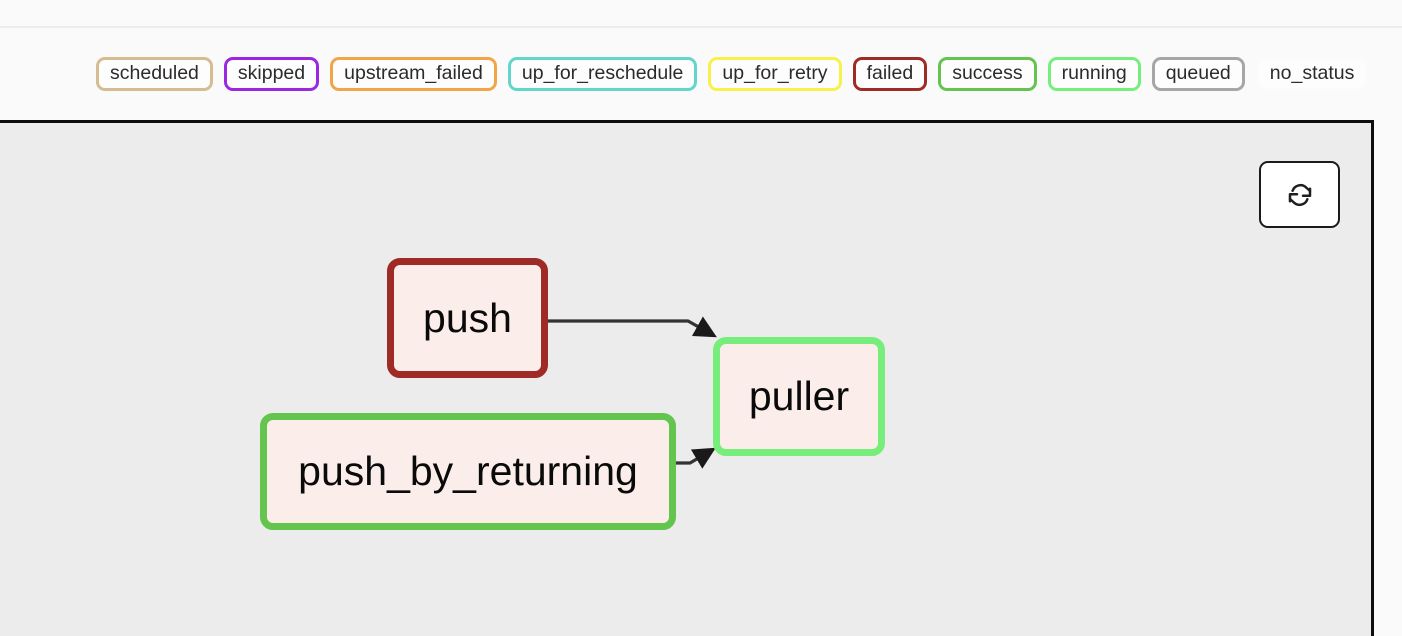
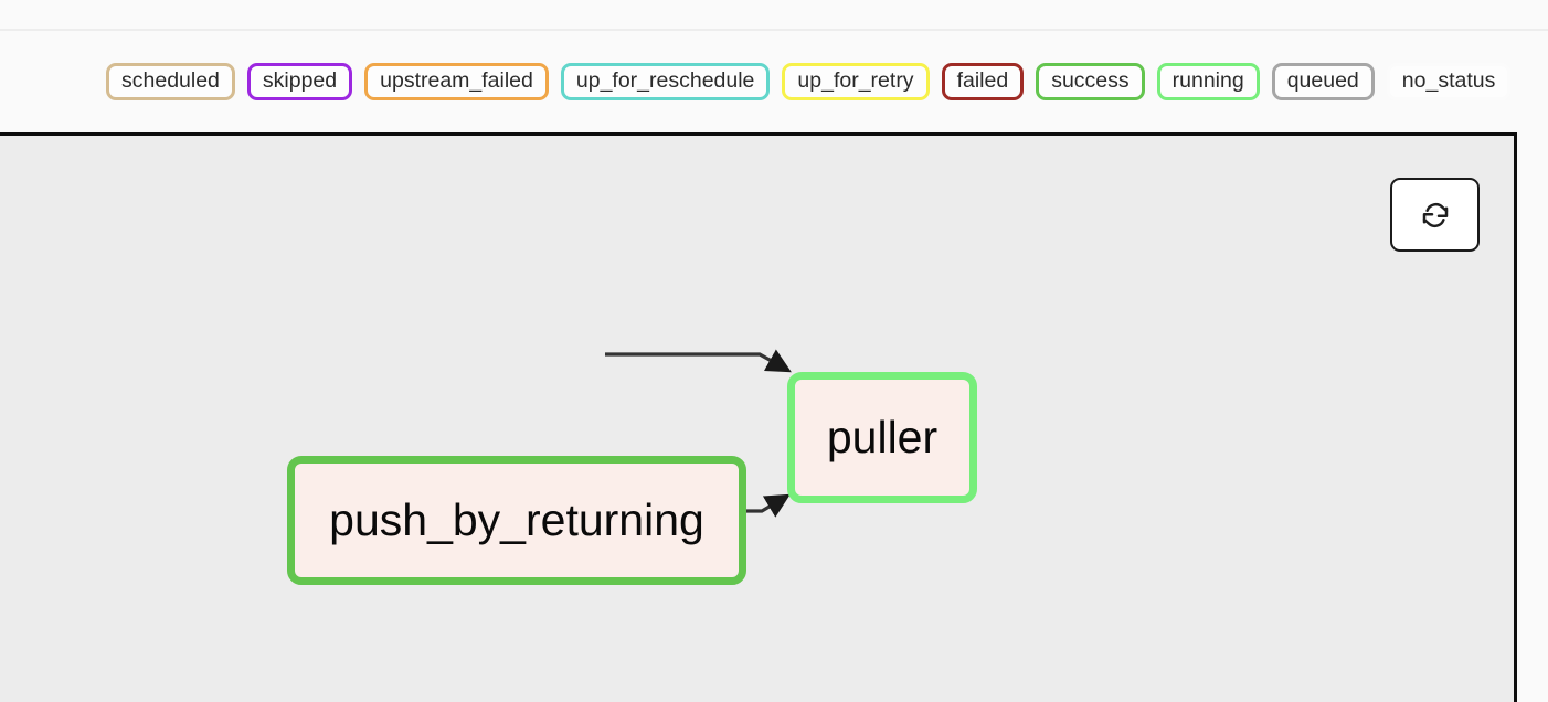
  scheduled
  skipped
  upstream_failed
  up_for_reschedule
  up_for_retry
  failed
  success
  running
  queued
  no_status
- push
  push_by_returning
  puller
